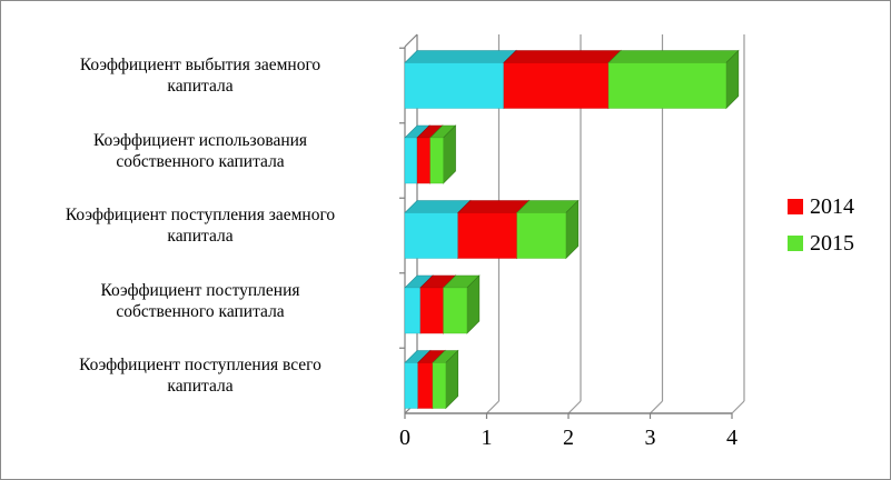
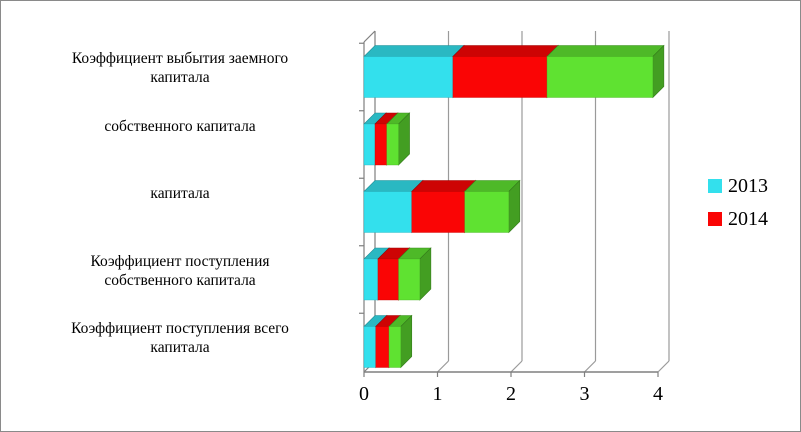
  Коэффициент выбытия заемного
  капитала
- Коэффициент использования
  собственного капитала
- Коэффициент поступления заемного
  капитала
  Коэффициент поступления
  собственного капитала
  Коэффициент поступления всего
  капитала
+ 2013
  2014
- 2015
  0
  1
  2
  3
  4
